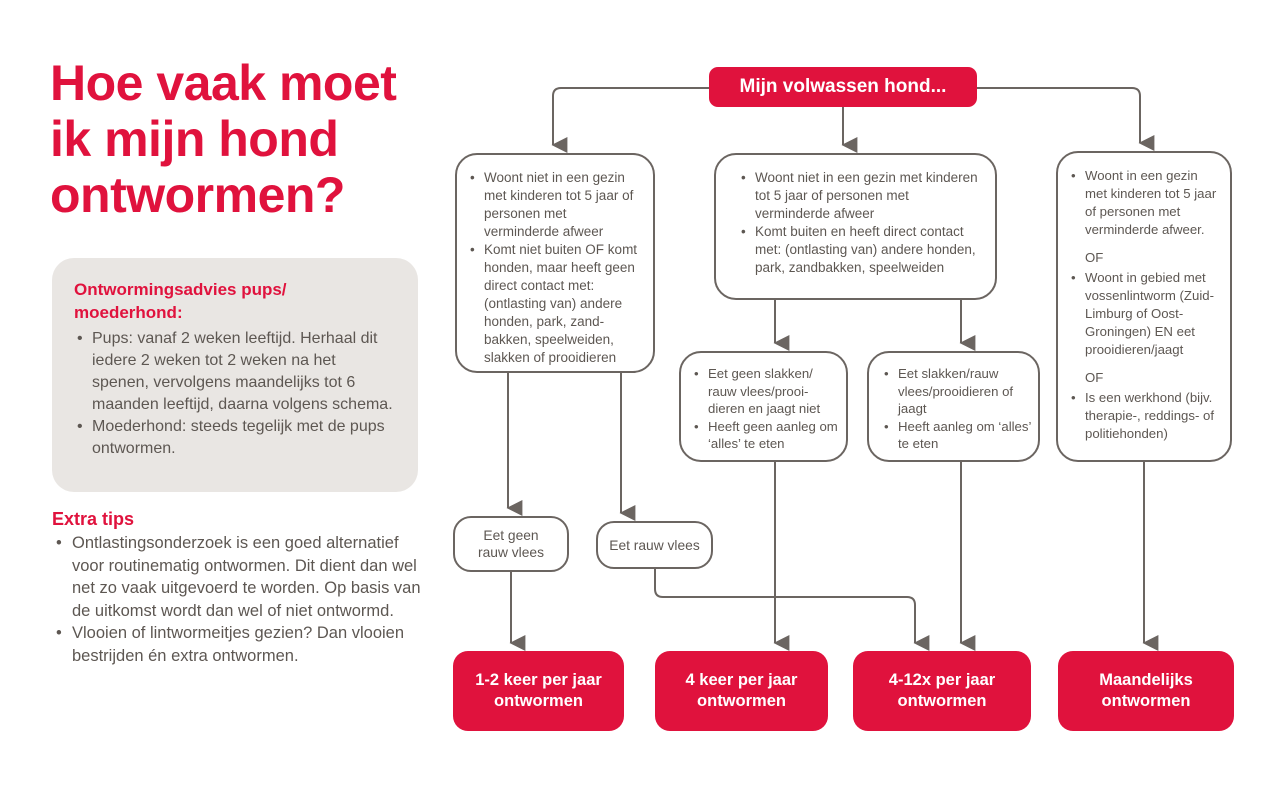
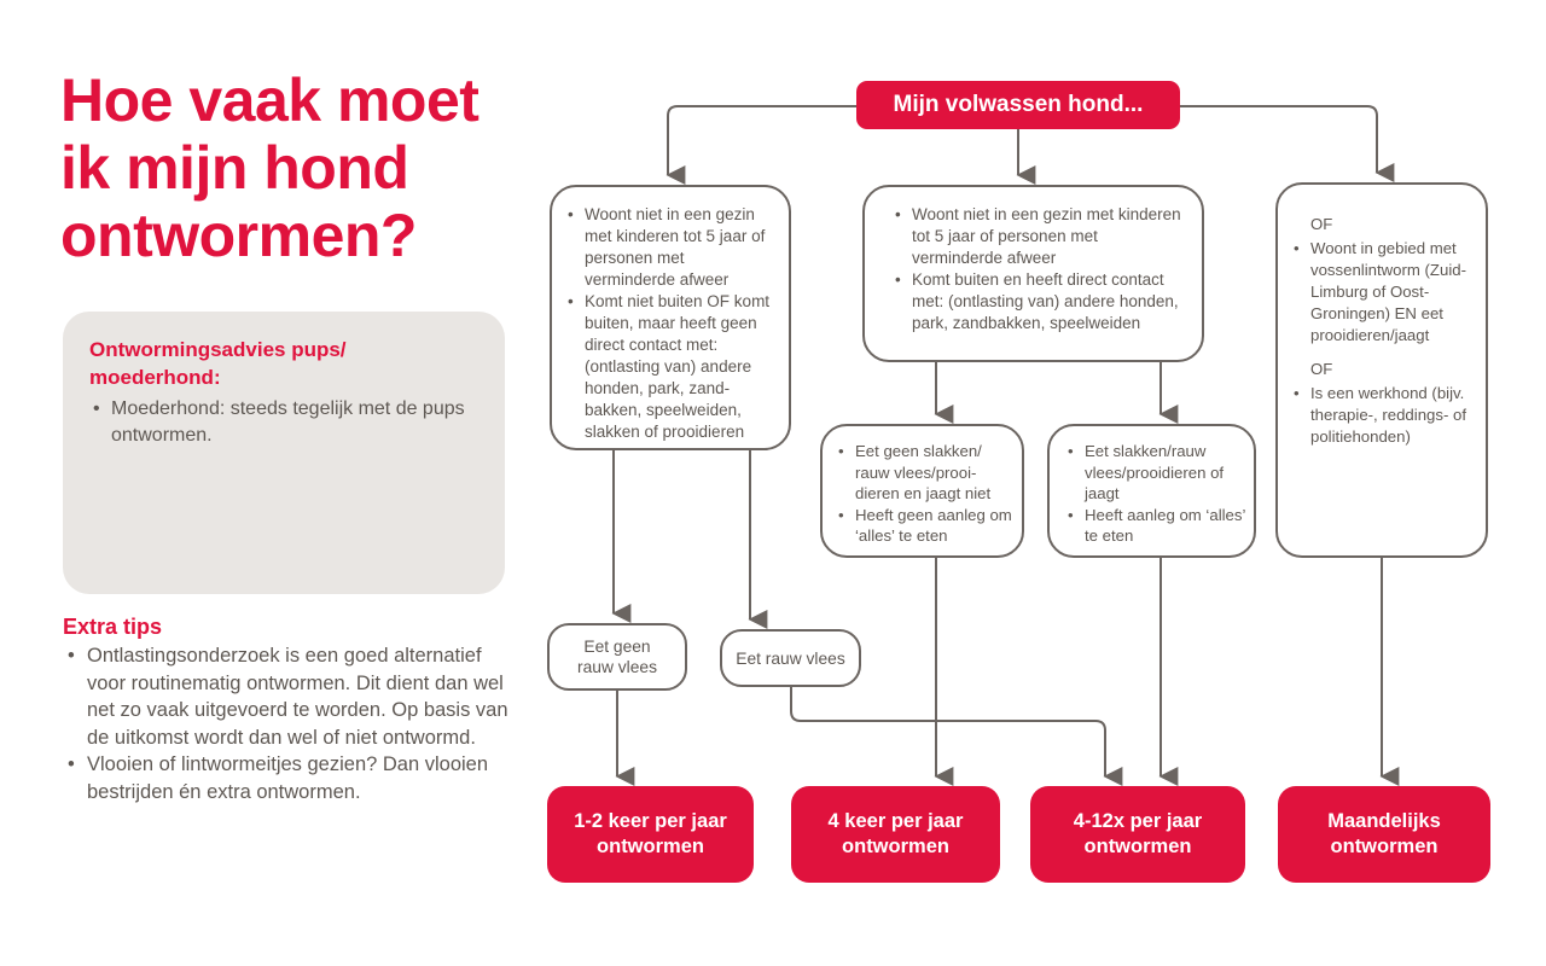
  Hoe vaak moet
  ik mijn hond
  ontwormen?
  Ontwormingsadvies pups/
  moederhond:
- Pups: vanaf 2 weken leeftijd. Herhaal dit iedere 2 weken tot 2 weken na het spenen, vervolgens maandelijks tot 6 maanden leeftijd, daarna volgens schema.
  Moederhond: steeds tegelijk met de pups ontwormen.
  Extra tips
  Ontlastingsonderzoek is een goed alternatief voor routinematig ontwormen. Dit dient dan wel net zo vaak uitgevoerd te worden. Op basis van de uitkomst wordt dan wel of niet ontwormd.
  Vlooien of lintwormeitjes gezien? Dan vlooien bestrijden én extra ontwormen.
  Mijn volwassen hond...
  Woont niet in een gezin met kinderen tot 5 jaar of personen met verminderde afweer
- Komt niet buiten OF komt honden, maar heeft geen direct contact met: (ontlasting van) andere honden, park, zand-bakken, speelweiden, slakken of prooidieren
+ Komt niet buiten OF komt buiten, maar heeft geen direct contact met: (ontlasting van) andere honden, park, zand-bakken, speelweiden, slakken of prooidieren
  Woont niet in een gezin met kinderen tot 5 jaar of personen met verminderde afweer
  Komt buiten en heeft direct contact met: (ontlasting van) andere honden, park, zandbakken, speelweiden
- Woont in een gezin met kinderen tot 5 jaar of personen met verminderde afweer.
  OF
  Woont in gebied met vossenlintworm (Zuid-Limburg of Oost-Groningen) EN eet prooidieren/​jaagt
  OF
  Is een werkhond (bijv. therapie-, reddings- of politiehonden)
  Eet geen slakken/​rauw vlees/​prooi-dieren en jaagt niet
  Heeft geen aanleg om ‘alles’ te eten
  Eet slakken/​rauw vlees/​prooidieren of jaagt
  Heeft aanleg om ‘alles’ te eten
  Eet geen rauw vlees
  Eet rauw vlees
  1-2 keer per jaar
  ontwormen
  4 keer per jaar
  ontwormen
  4-12x per jaar
  ontwormen
  Maandelijks
  ontwormen
